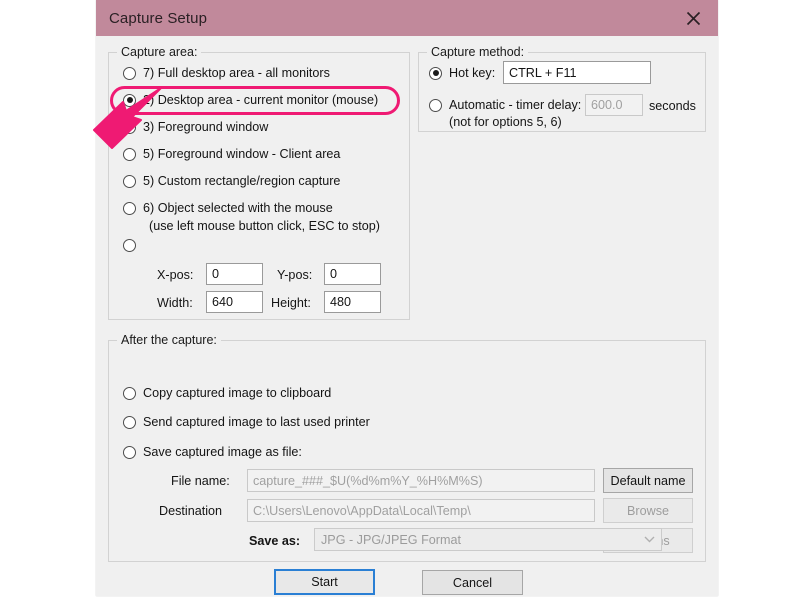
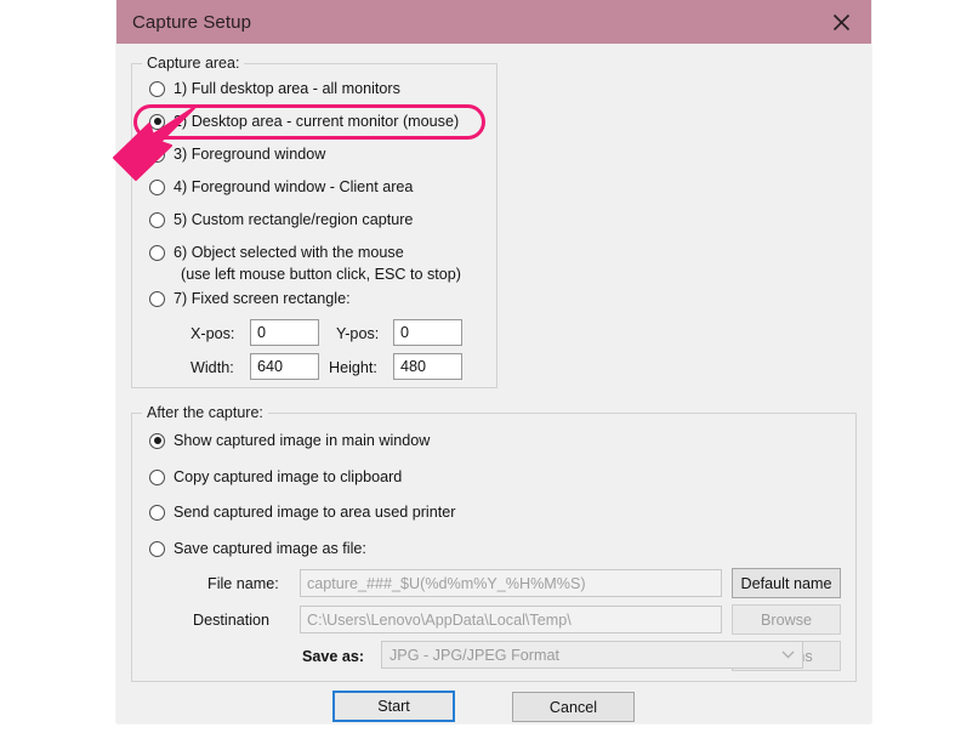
  Capture Setup
  Capture area:
- 7) Full desktop area - all monitors
+ 1) Full desktop area - all monitors
  ) Desktop area - current monitor (mouse)
  3) Foreground window
- 5) Foreground window - Client area
+ 4) Foreground window - Client area
  5) Custom rectangle/region capture
  6) Object selected with the mouse
  (use left mouse button click, ESC to stop)
+ 7) Fixed screen rectangle:
  X-pos:
  0
  Y-pos:
  0
  Width:
  640
  Height:
  480
- Capture method:
- Hot key:
- CTRL + F11
- Automatic - timer delay:
- 600.0
- seconds
- (not for options 5, 6)
  After the capture:
+ Show captured image in main window
  Copy captured image to clipboard
- Send captured image to last used printer
+ Send captured image to area used printer
  Save captured image as file:
  File name:
  capture_###_$U(%d%m%Y_%H%M%S)
  Default name
  Destination
  C:\Users\Lenovo\AppData\Local\Temp\
  Browse
  Save as:
  JPG - JPG/JPEG Format
  Start
  Cancel
